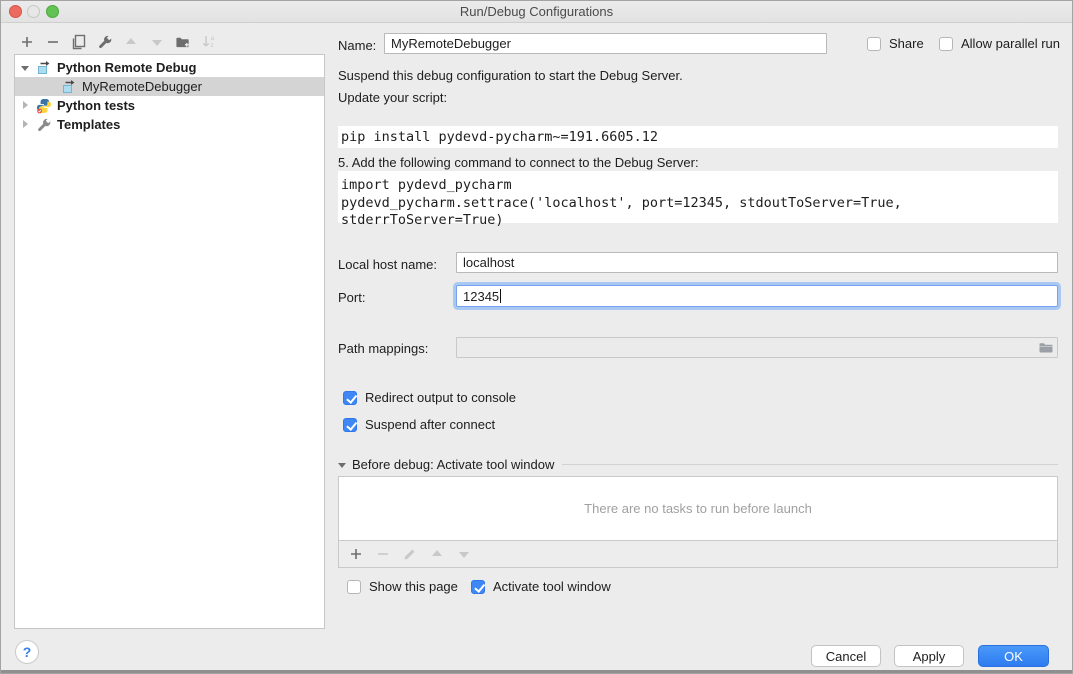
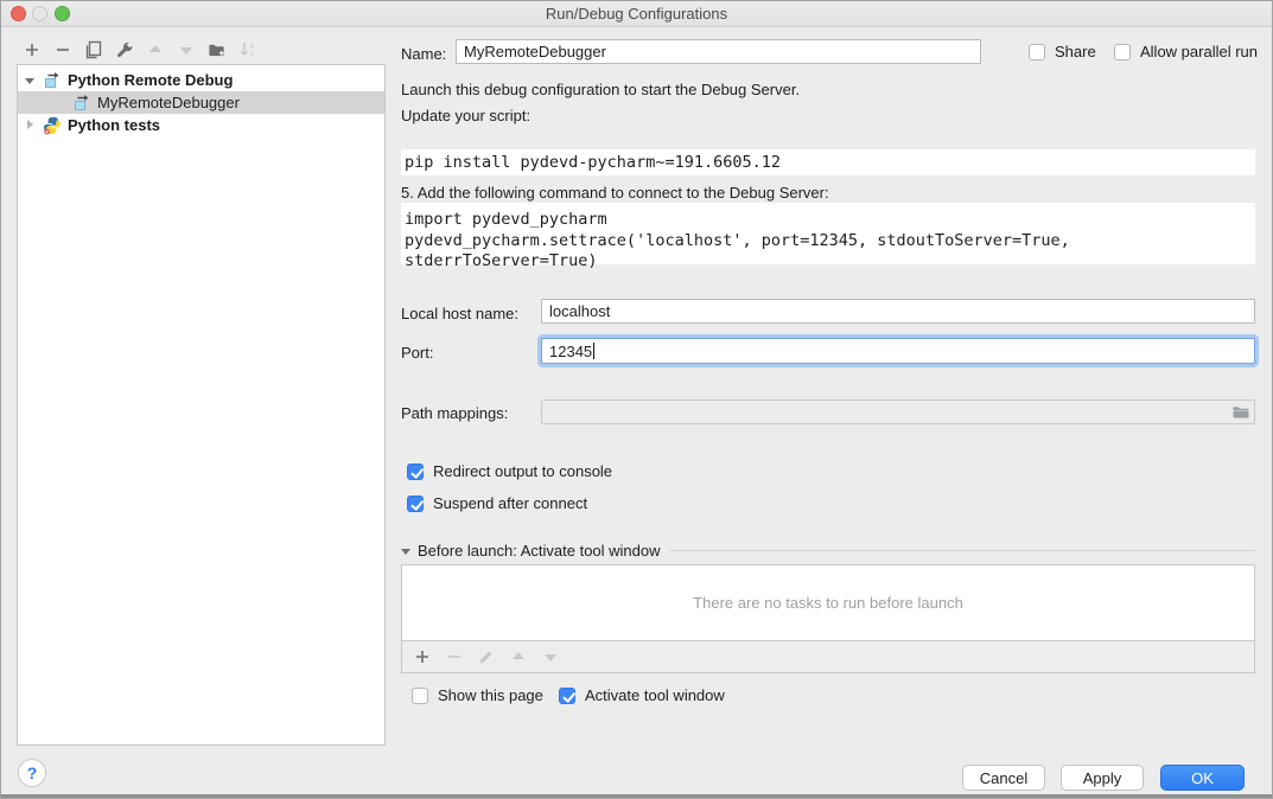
  Run/Debug Configurations
  Python Remote Debug
  MyRemoteDebugger
  Python tests
- Templates
  Name:
  MyRemoteDebugger
  Share
  Allow parallel run
- Suspend this debug configuration to start the Debug Server.
+ Launch this debug configuration to start the Debug Server.
  Update your script:
  pip install pydevd-pycharm~=191.6605.12
  5. Add the following command to connect to the Debug Server:
  import pydevd_pycharm
  pydevd_pycharm.settrace('localhost', port=12345, stdoutToServer=True, stderrToServer=True)
  Local host name:
  localhost
  Port:
  12345
  Path mappings:
  Redirect output to console
  Suspend after connect
- Before debug: Activate tool window
+ Before launch: Activate tool window
  There are no tasks to run before launch
  Show this page
  Activate tool window
  ?
  Cancel
  Apply
  OK
